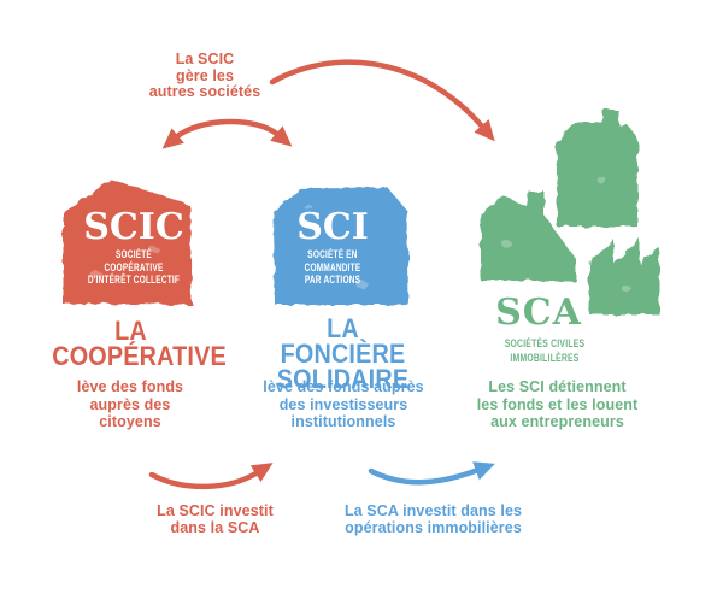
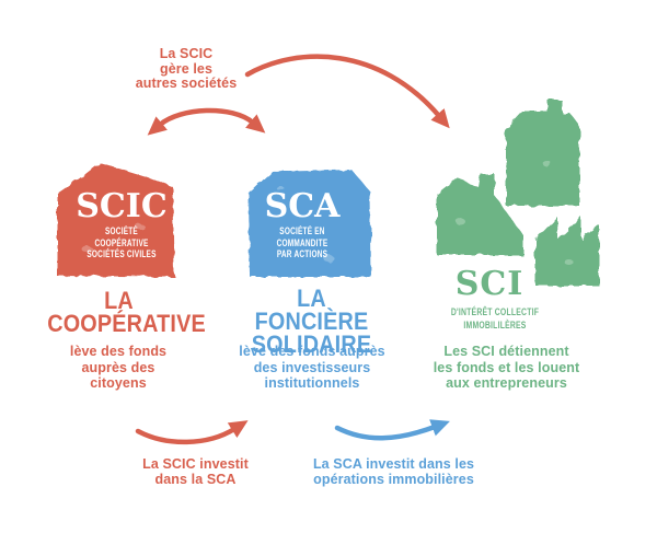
  La SCIC
  gère les
  autres sociétés
  SCIC
  SOCIÉTÉ
  COOPÉRATIVE
- D'INTÉRÊT COLLECTIF
+ SOCIÉTÉS CIVILES
- SCI
+ SCA
  SOCIÉTÉ EN
  COMMANDITE
  PAR ACTIONS
  LA
  COOPÉRATIVE
  lève des fonds
  auprès des
  citoyens
  LA FONCIÈRE
  SOLIDAIRE
  lève des fonds auprès
  des investisseurs
  institutionnels
- SCA
+ SCI
- SOCIÉTÉS CIVILES
+ D'INTÉRÊT COLLECTIF
  IMMOBILILÈRES
  Les SCI détiennent
  les fonds et les louent
  aux entrepreneurs
  La SCIC investit
  dans la SCA
  La SCA investit dans les
  opérations immobilières
